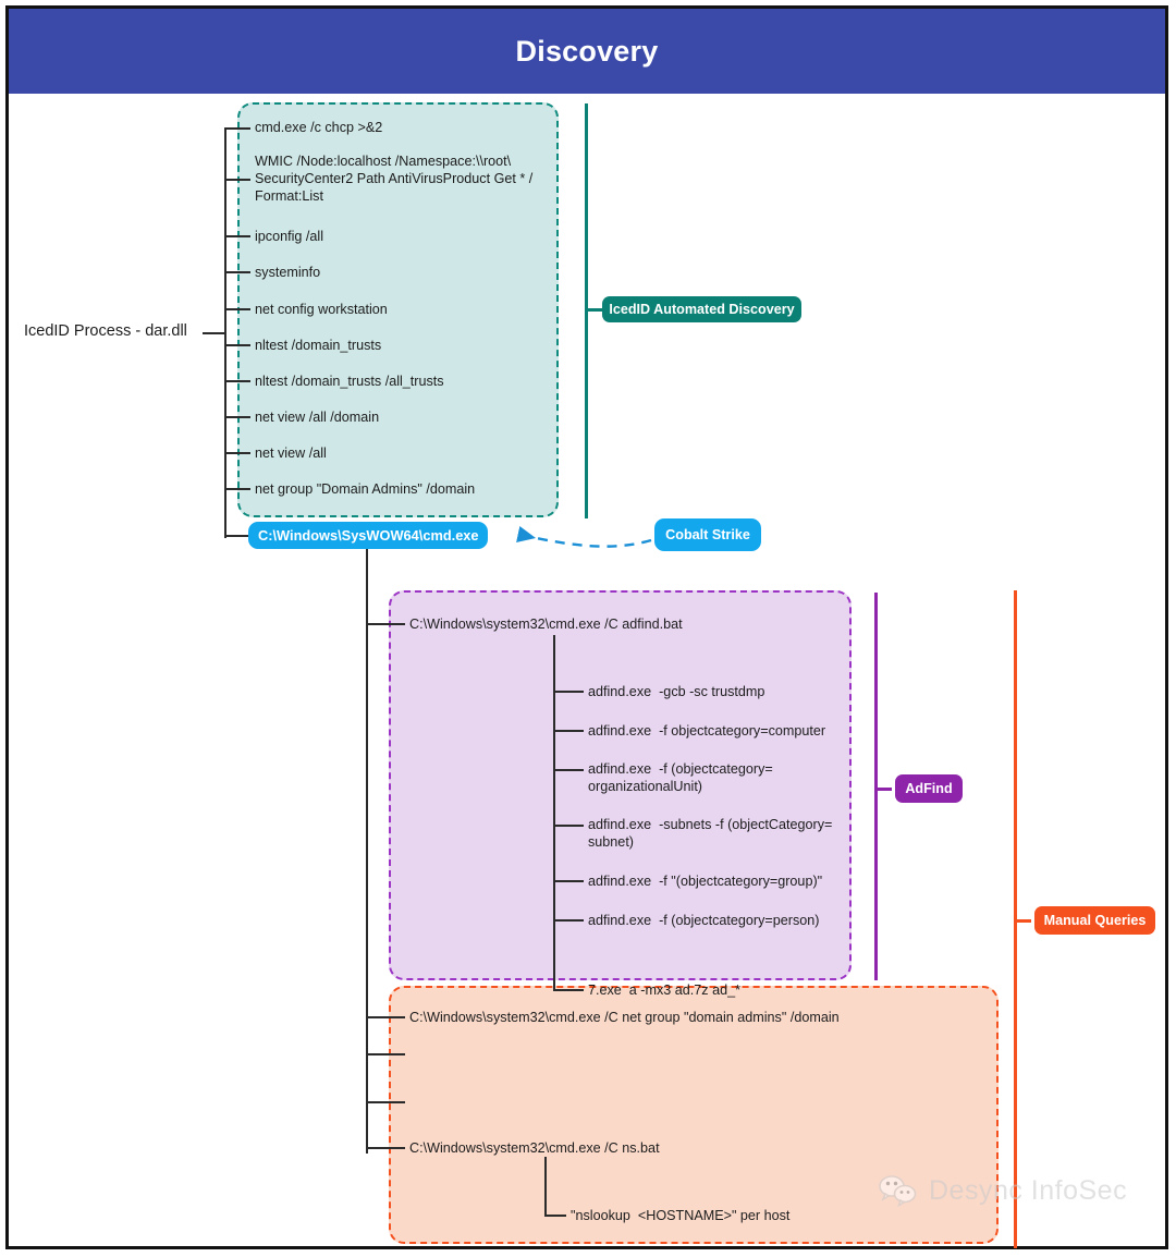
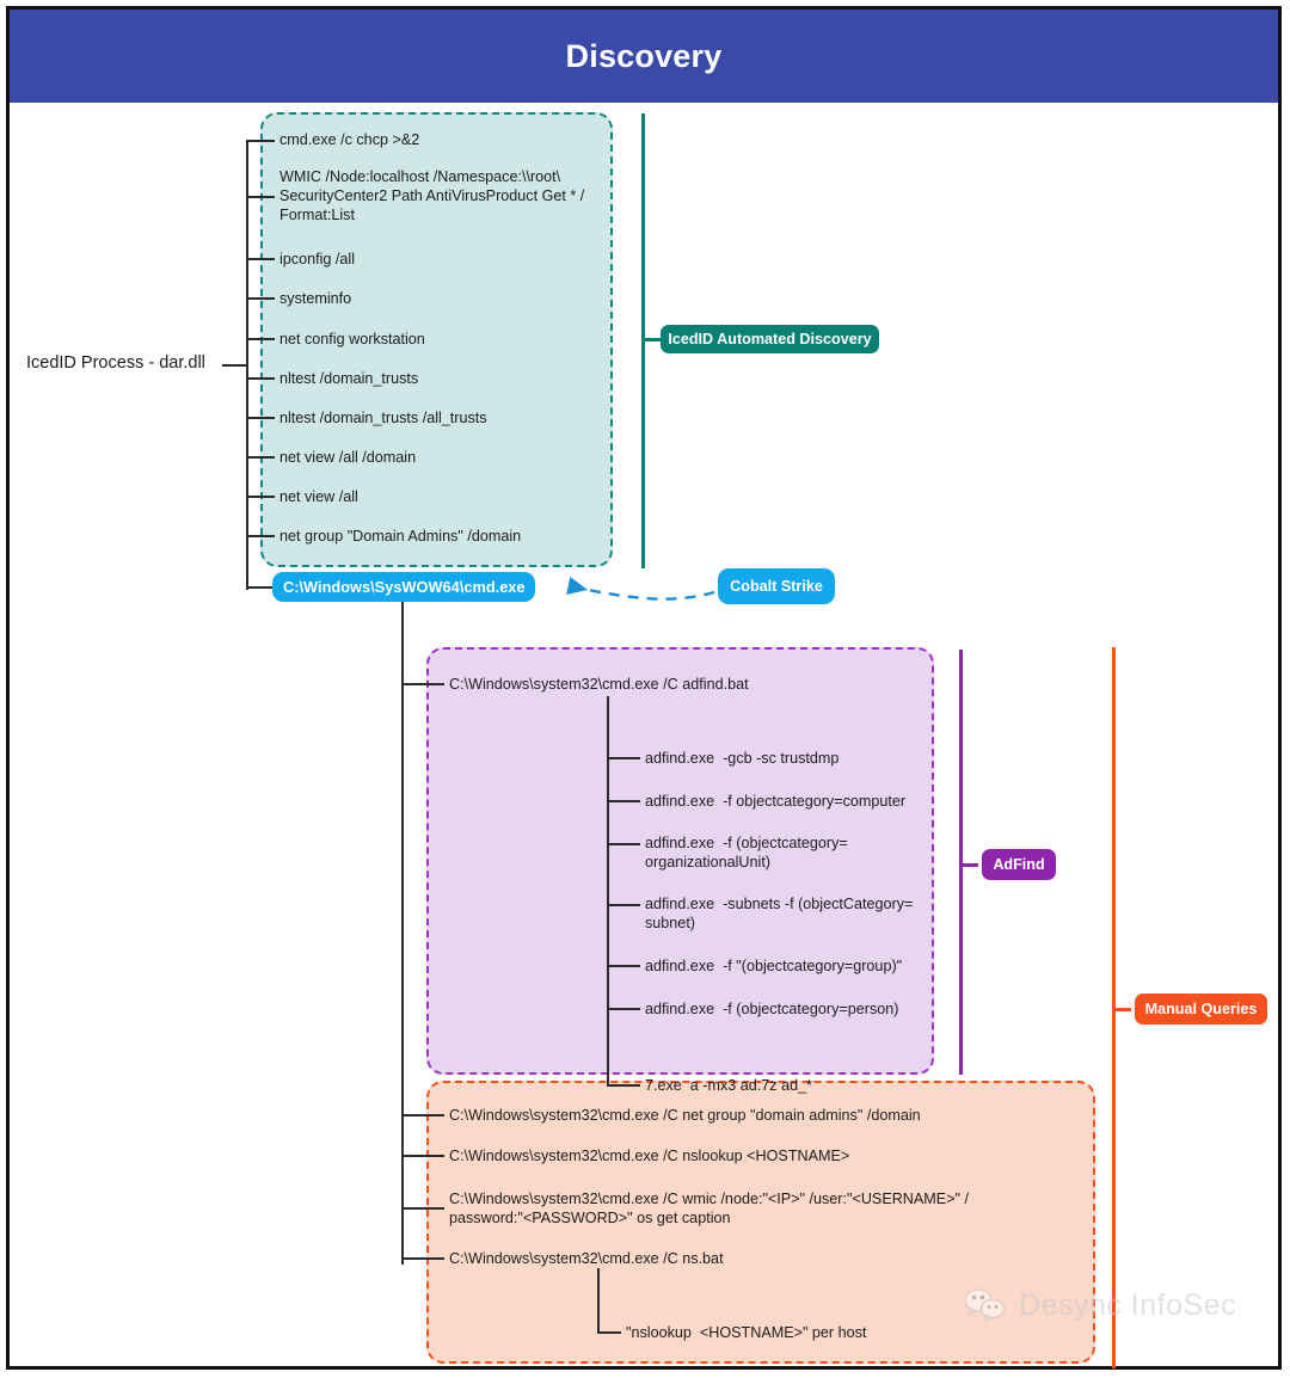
  Discovery
  IcedID Process - dar.dll
  cmd.exe /c chcp >&2
  WMIC /Node:localhost /Namespace:\\root\
  SecurityCenter2 Path AntiVirusProduct Get * /
  Format:List
  ipconfig /all
  systeminfo
  net config workstation
  nltest /domain_trusts
  nltest /domain_trusts /all_trusts
  net view /all /domain
  net view /all
  net group "Domain Admins" /domain
  IcedID Automated Discovery
  C:\Windows\SysWOW64\cmd.exe
  Cobalt Strike
  C:\Windows\system32\cmd.exe /C adfind.bat
  adfind.exe -gcb -sc trustdmp
  adfind.exe -f objectcategory=computer
  adfind.exe -f (objectcategory=
  organizationalUnit)
  adfind.exe -subnets -f (objectCategory=
  subnet)
  adfind.exe -f "(objectcategory=group)"
  adfind.exe -f (objectcategory=person)
  7.exe a -mx3 ad.7z ad_*
  AdFind
  C:\Windows\system32\cmd.exe /C net group "domain admins" /domain
+ C:\Windows\system32\cmd.exe /C nslookup <HOSTNAME>
+ C:\Windows\system32\cmd.exe /C wmic /node:"<IP>" /user:"<USERNAME>" /
+ password:"<PASSWORD>" os get caption
  C:\Windows\system32\cmd.exe /C ns.bat
  "nslookup <HOSTNAME>" per host
  Manual Queries
  Desync InfoSec
